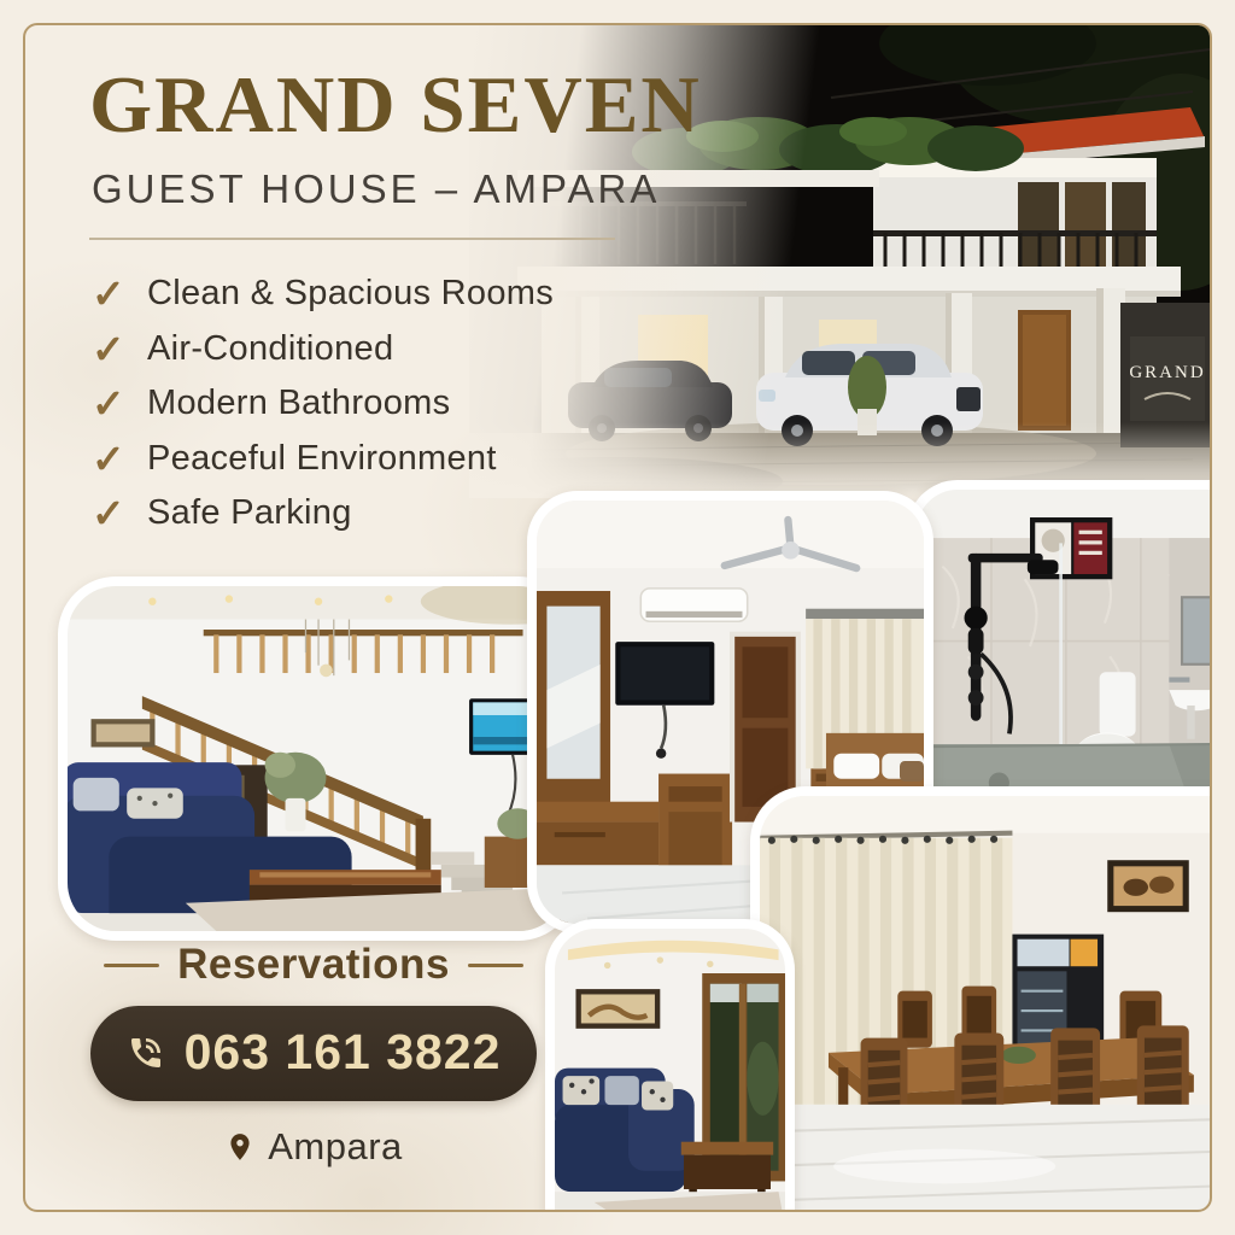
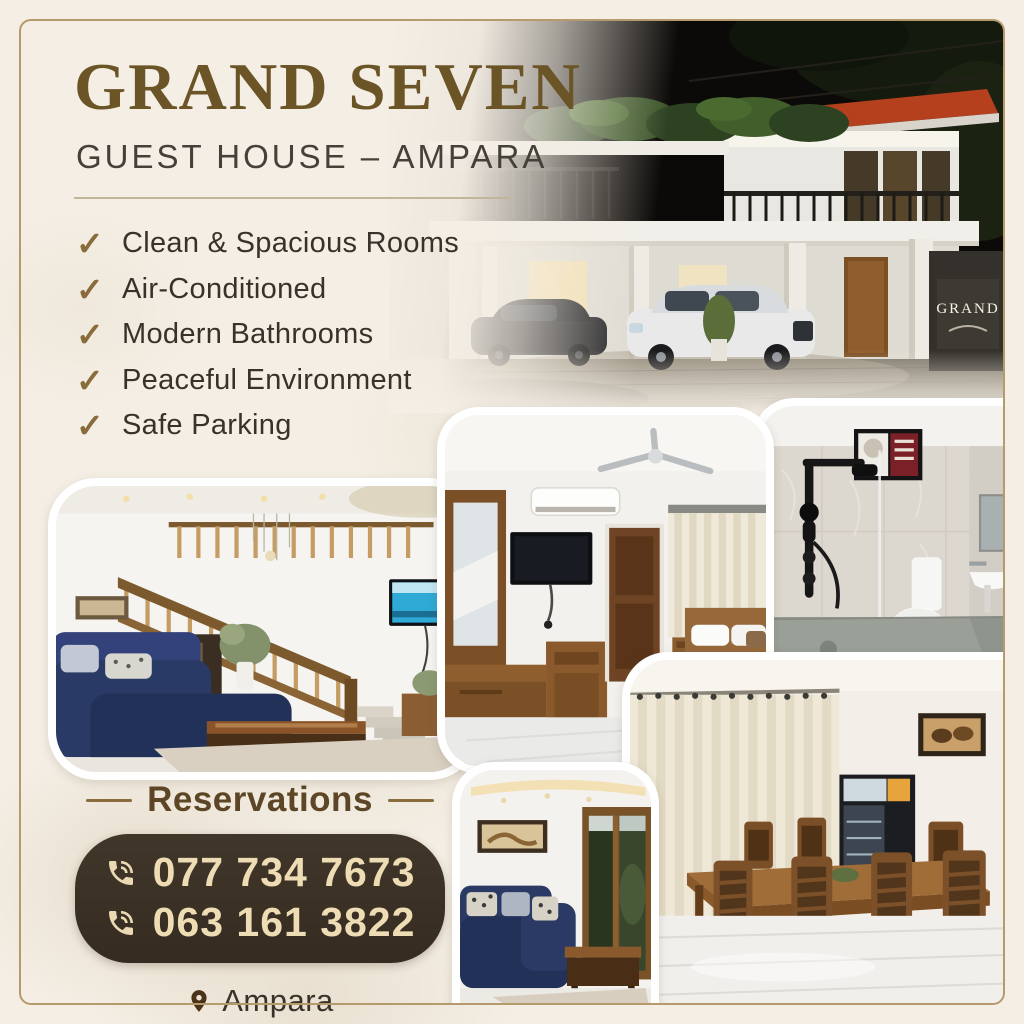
  GRAND SEVEN
  GUEST HOUSE – AMPARA
  ✓
  Clean & Spacious Rooms
  ✓
  Air-Conditioned
  ✓
  Modern Bathrooms
  ✓
  Peaceful Environment
  ✓
  Safe Parking
  Reservations
+ 077 734 7673
  063 161 3822
  Ampara
